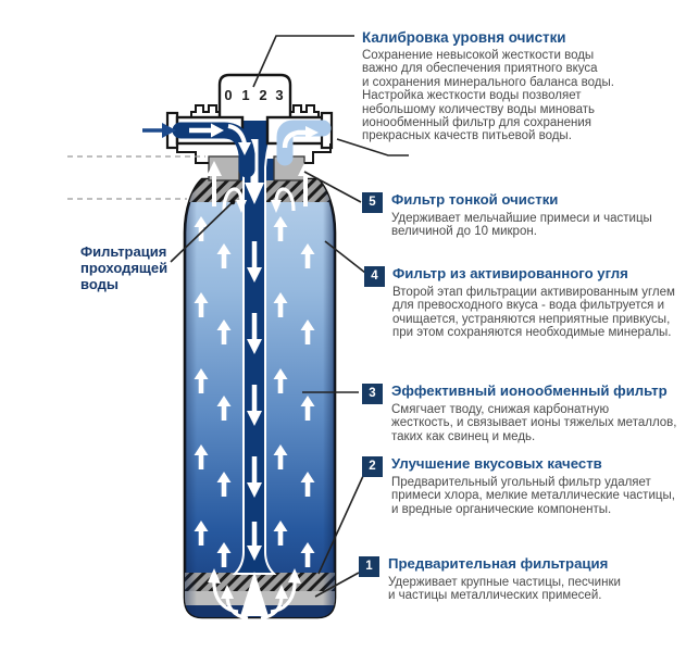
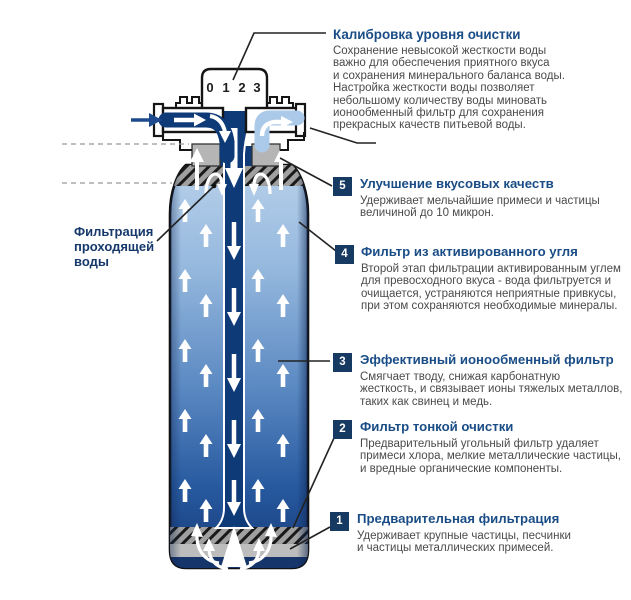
  0
  1
  2
  3
  Фильтрация
  проходящей
  воды
  Калибровка уровня очистки
  Сохранение невысокой жесткости воды
  важно для обеспечения приятного вкуса
  и сохранения минерального баланса воды.
  Настройка жесткости воды позволяет
  небольшому количеству воды миновать
  ионообменный фильтр для сохранения
  прекрасных качеств питьевой воды.
  5
- Фильтр тонкой очистки
+ Улучшение вкусовых качеств
  Удерживает мельчайшие примеси и частицы
  величиной до 10 микрон.
  4
  Фильтр из активированного угля
  Второй этап фильтрации активированным углем
  для превосходного вкуса - вода фильтруется и
  очищается, устраняются неприятные привкусы,
  при этом сохраняются необходимые минералы.
  3
  Эффективный ионообменный фильтр
  Смягчает тводу, снижая карбонатную
  жесткость, и связывает ионы тяжелых металлов,
  таких как свинец и медь.
  2
- Улучшение вкусовых качеств
+ Фильтр тонкой очистки
  Предварительный угольный фильтр удаляет
  примеси хлора, мелкие металлические частицы,
  и вредные органические компоненты.
  1
  Предварительная фильтрация
  Удерживает крупные частицы, песчинки
  и частицы металлических примесей.
